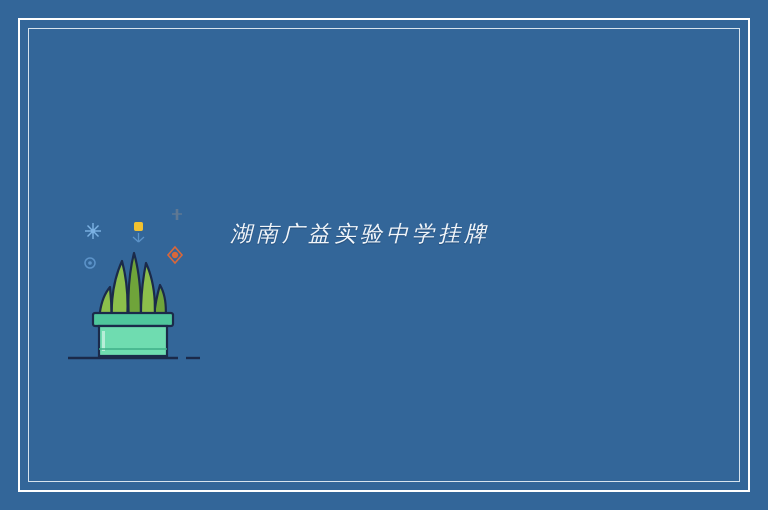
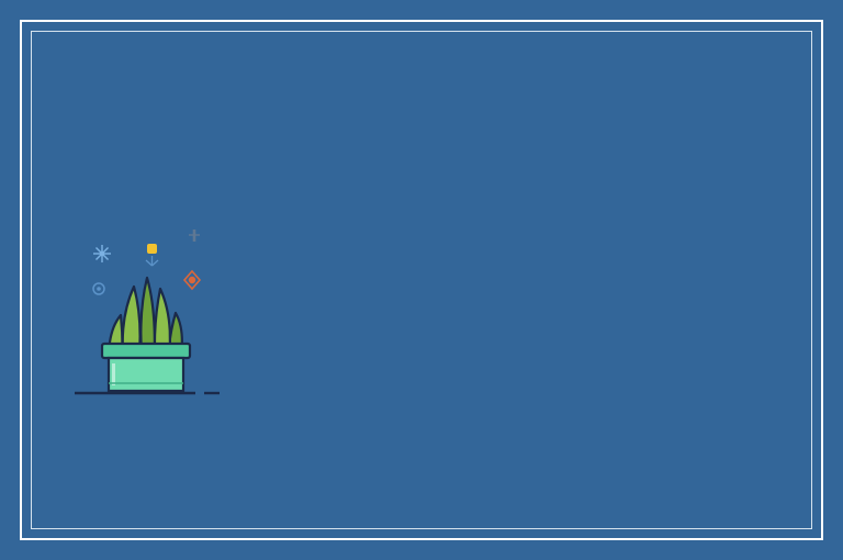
- 湖南广益实验中学挂牌
